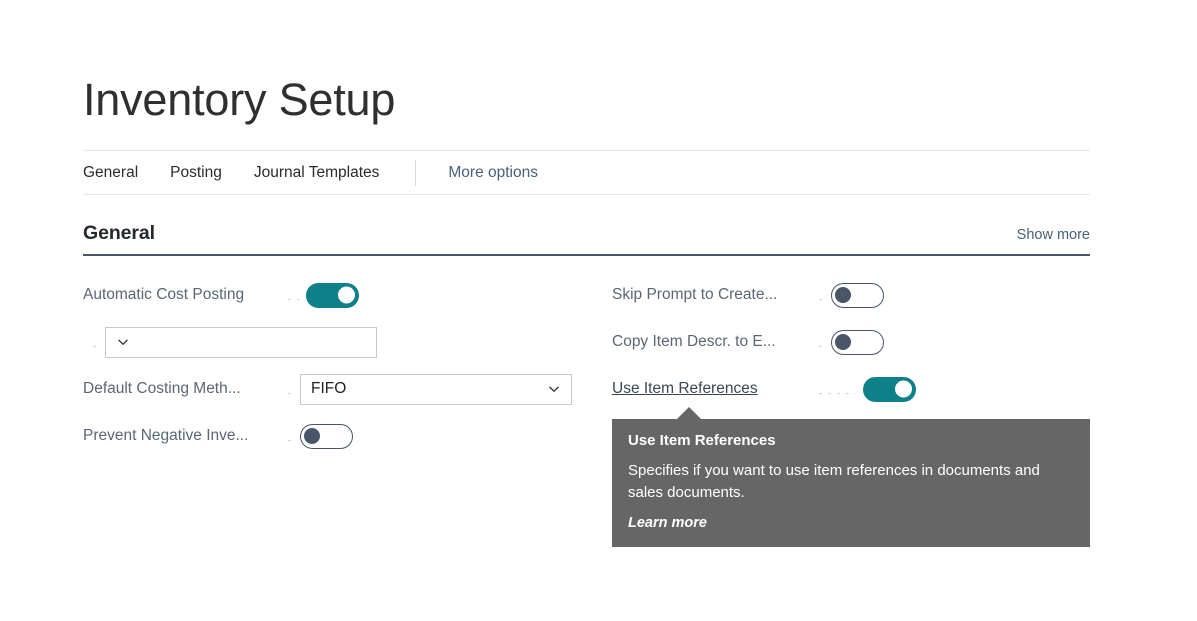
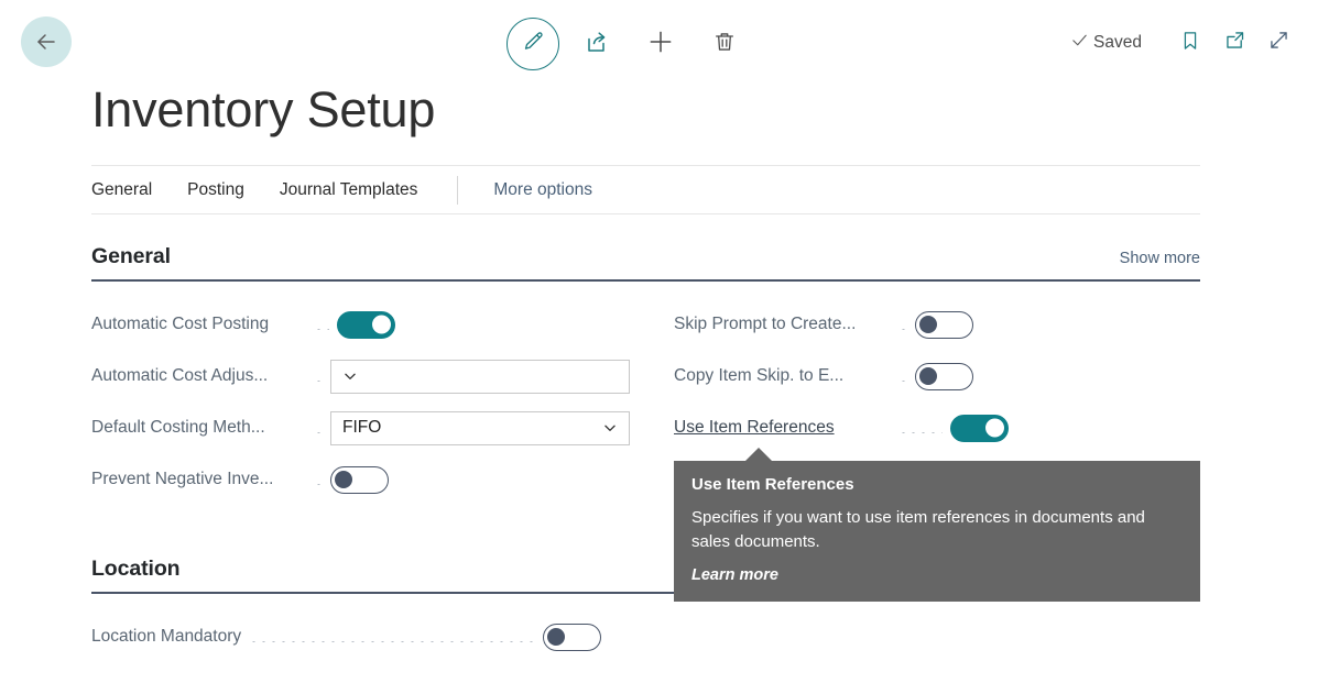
+ Saved
  Inventory Setup
  General
  Posting
  Journal Templates
  More options
  General
  Show more
  Automatic Cost Posting
+ Automatic Cost Adjus...
  Default Costing Meth...
  FIFO
  Prevent Negative Inve...
  Skip Prompt to Create...
- Copy Item Descr. to E...
+ Copy Item Skip. to E...
  Use Item References
+ Location
+ Location Mandatory
  Use Item References
  Specifies if you want to use item references in documents and sales documents.
  Learn more
